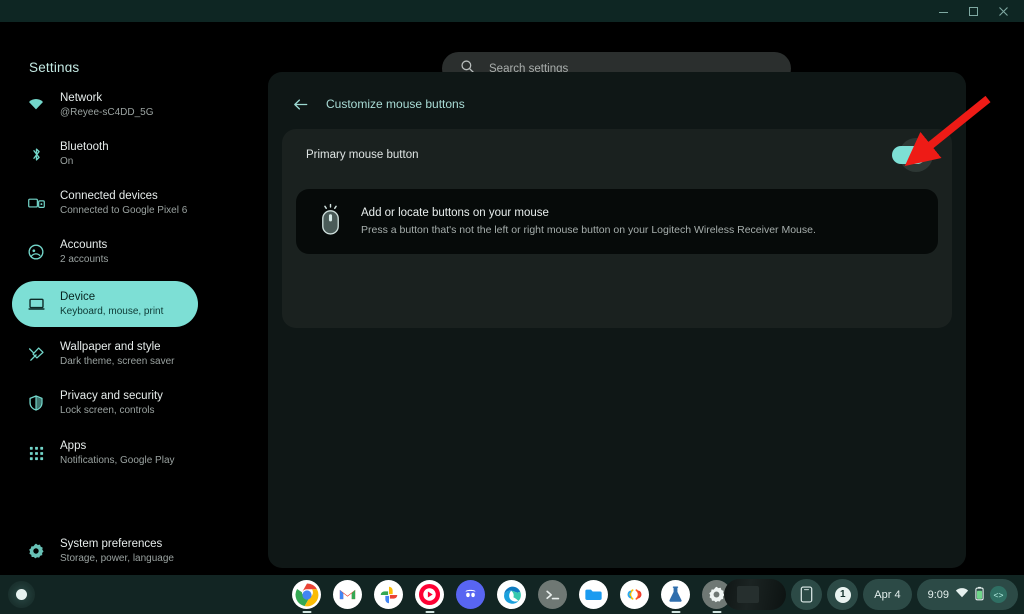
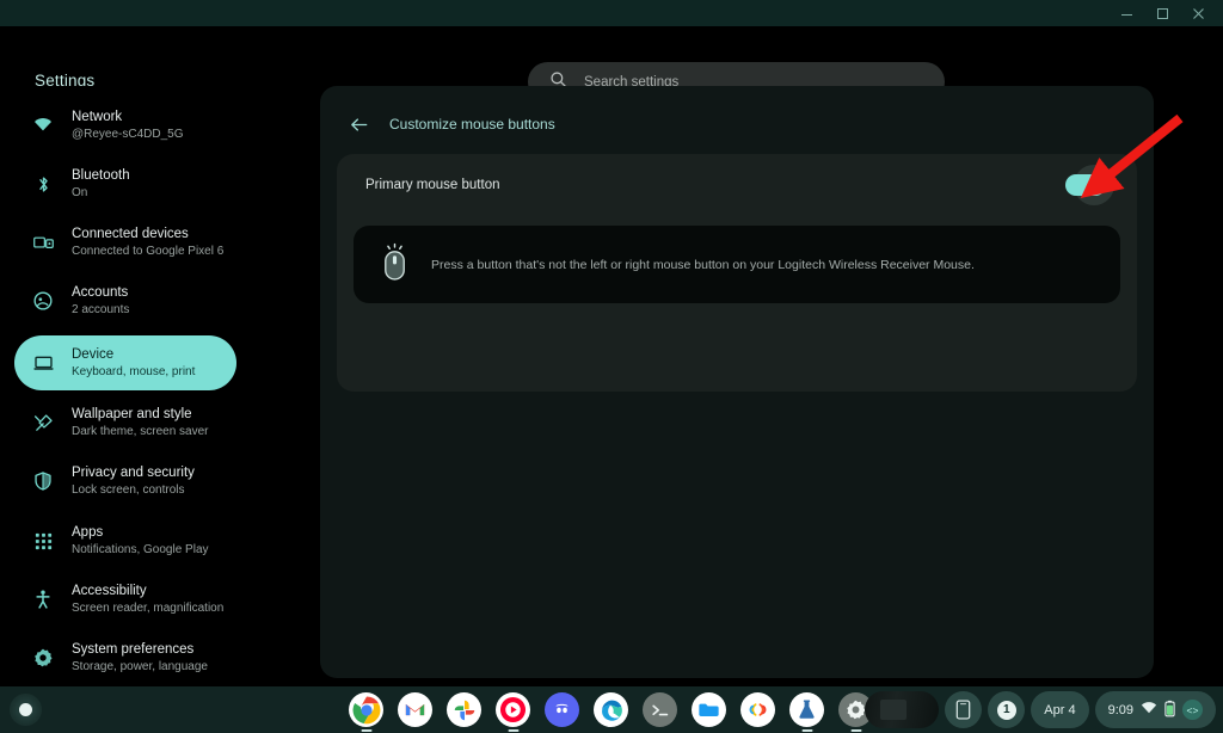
  Settings
  Search settings
  Network
  @Reyee-sC4DD_5G
  Bluetooth
  On
  Connected devices
  Connected to Google Pixel 6
  Accounts
  2 accounts
  Device
  Keyboard, mouse, print
  Wallpaper and style
  Dark theme, screen saver
  Privacy and security
  Lock screen, controls
  Apps
  Notifications, Google Play
+ Accessibility
+ Screen reader, magnification
  System preferences
  Storage, power, language
  Customize mouse buttons
  Primary mouse button
- Add or locate buttons on your mouse
  Press a button that's not the left or right mouse button on your Logitech Wireless Receiver Mouse.
  1
  Apr 4
  9:09
  <>
